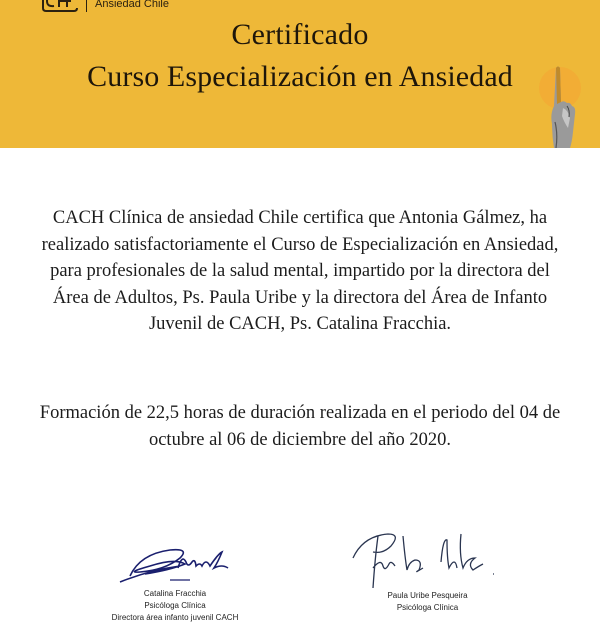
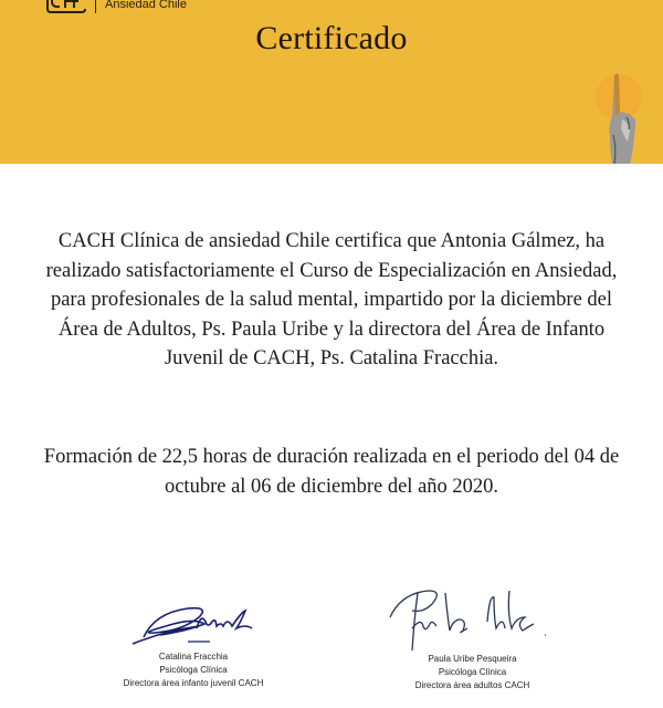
  Ansiedad Chile
  Certificado
- Curso Especialización en Ansiedad
- CACH Clínica de ansiedad Chile certifica que Antonia Gálmez, ha realizado satisfactoriamente el Curso de Especialización en Ansiedad, para profesionales de la salud mental, impartido por la directora del Área de Adultos, Ps. Paula Uribe y la directora del Área de Infanto Juvenil de CACH, Ps. Catalina Fracchia.
+ CACH Clínica de ansiedad Chile certifica que Antonia Gálmez, ha realizado satisfactoriamente el Curso de Especialización en Ansiedad, para profesionales de la salud mental, impartido por la diciembre del Área de Adultos, Ps. Paula Uribe y la directora del Área de Infanto Juvenil de CACH, Ps. Catalina Fracchia.
  Formación de 22,5 horas de duración realizada en el periodo del 04 de octubre al 06 de diciembre del año 2020.
  Catalina Fracchia
  Psicóloga Clínica
  Directora área infanto juvenil CACH
  Paula Uribe Pesqueira
  Psicóloga Clínica
+ Directora área adultos CACH
